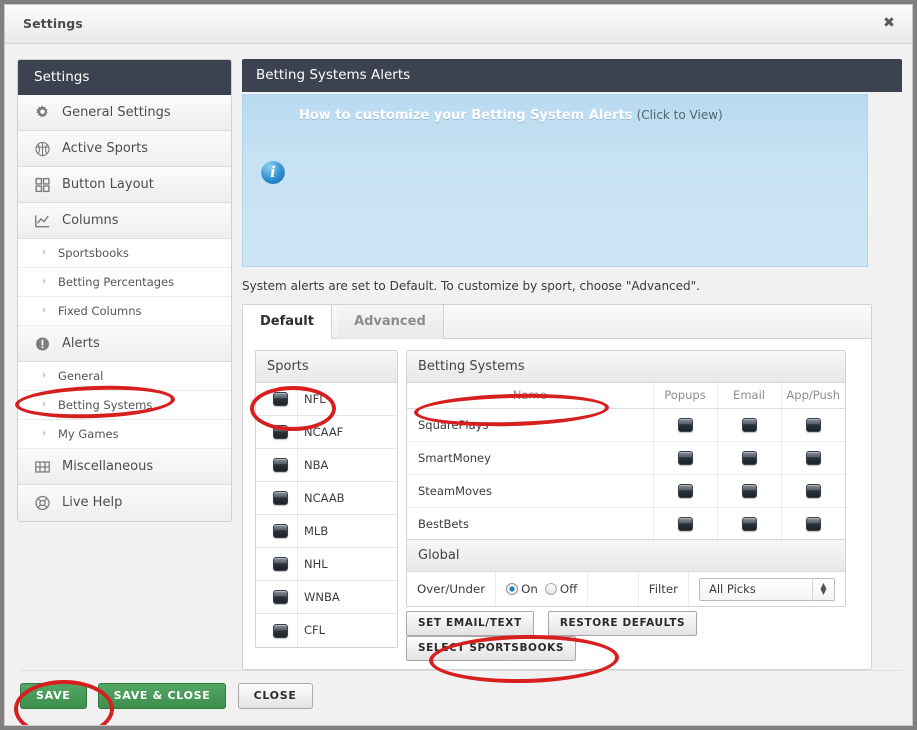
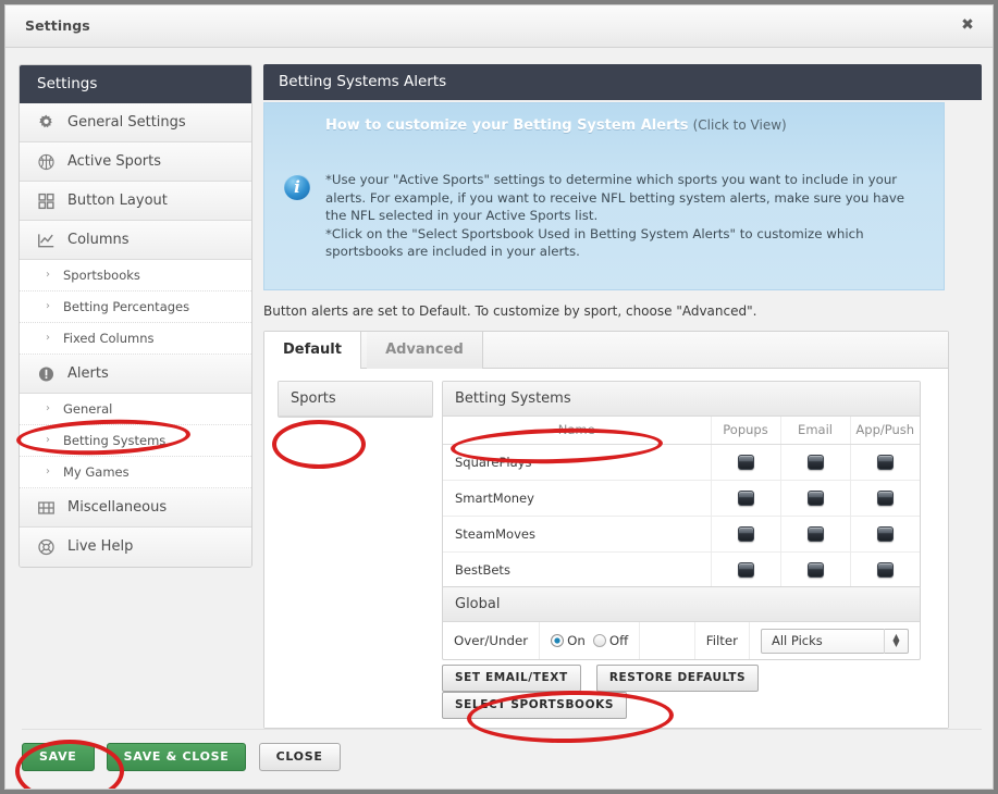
  Settings
  ✖
  Settings
  General Settings
  Active Sports
  Button Layout
  Columns
  ›
  Sportsbooks
  ›
  Betting Percentages
  ›
  Fixed Columns
  Alerts
  ›
  General
  ›
  Betting Systems
  ›
  My Games
  Miscellaneous
  Live Help
  Betting Systems Alerts
  i
  How to customize your Betting System Alerts (Click to View)
+ *Use your "Active Sports" settings to determine which sports you want to include in your alerts. For example, if you want to receive NFL betting system alerts, make sure you have the NFL selected in your Active Sports list.
+ *Click on the "Select Sportsbook Used in Betting System Alerts" to customize which sportsbooks are included in your alerts.
- System alerts are set to Default. To customize by sport, choose "Advanced".
+ Button alerts are set to Default. To customize by sport, choose "Advanced".
  Default Advanced
  Sports
- NFL
- NCAAF
- NBA
- NCAAB
- MLB
- NHL
- WNBA
- CFL
  Betting Systems
  Name	Popups	Email	App/Push
  SquarePlays
  SmartMoney
  SteamMoves
  BestBets
  Global
  Over/Under
  On
  Off
  Filter
  All Picks
  ▲
  ▼
  SET EMAIL/TEXT RESTORE DEFAULTS SELECT SPORTSBOOKS
  SAVE SAVE & CLOSE CLOSE
